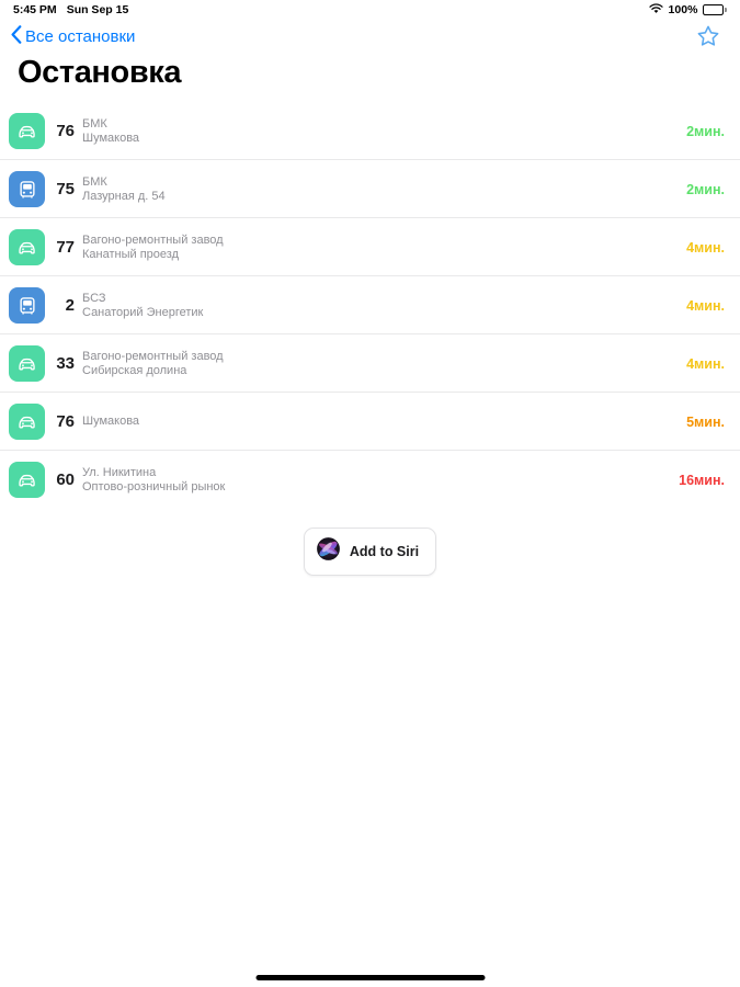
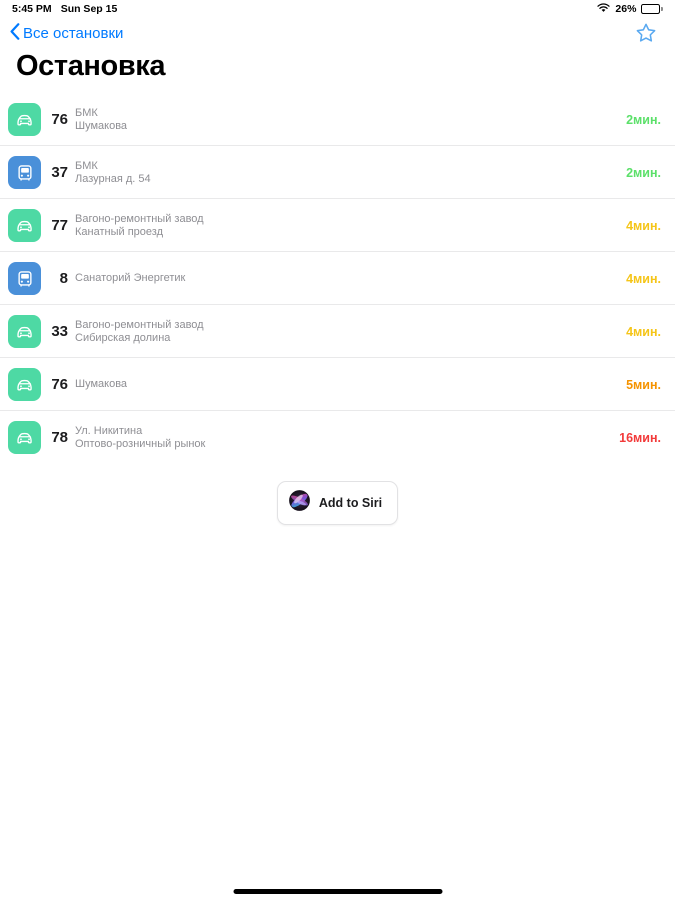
  5:45 PM
  Sun Sep 15
- 100%
+ 26%
  Все остановки
  Остановка
  76
  БМК
  Шумакова
  2мин.
- 75
+ 37
  БМК
  Лазурная д. 54
  2мин.
  77
  Вагоно-ремонтный завод
  Канатный проезд
  4мин.
- 2
+ 8
- БСЗ
  Санаторий Энергетик
  4мин.
  33
  Вагоно-ремонтный завод
  Сибирская долина
  4мин.
  76
  Шумакова
  5мин.
- 60
+ 78
  Ул. Никитина
  Оптово-розничный рынок
  16мин.
  Add to Siri
